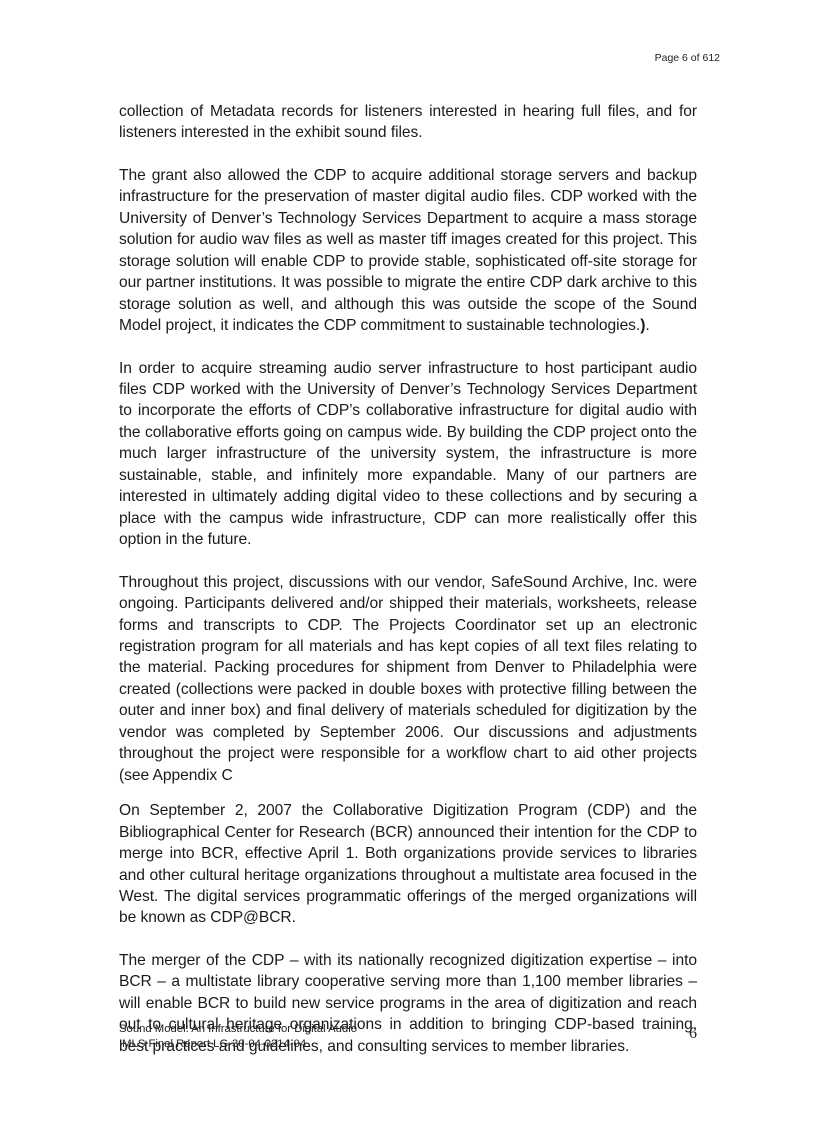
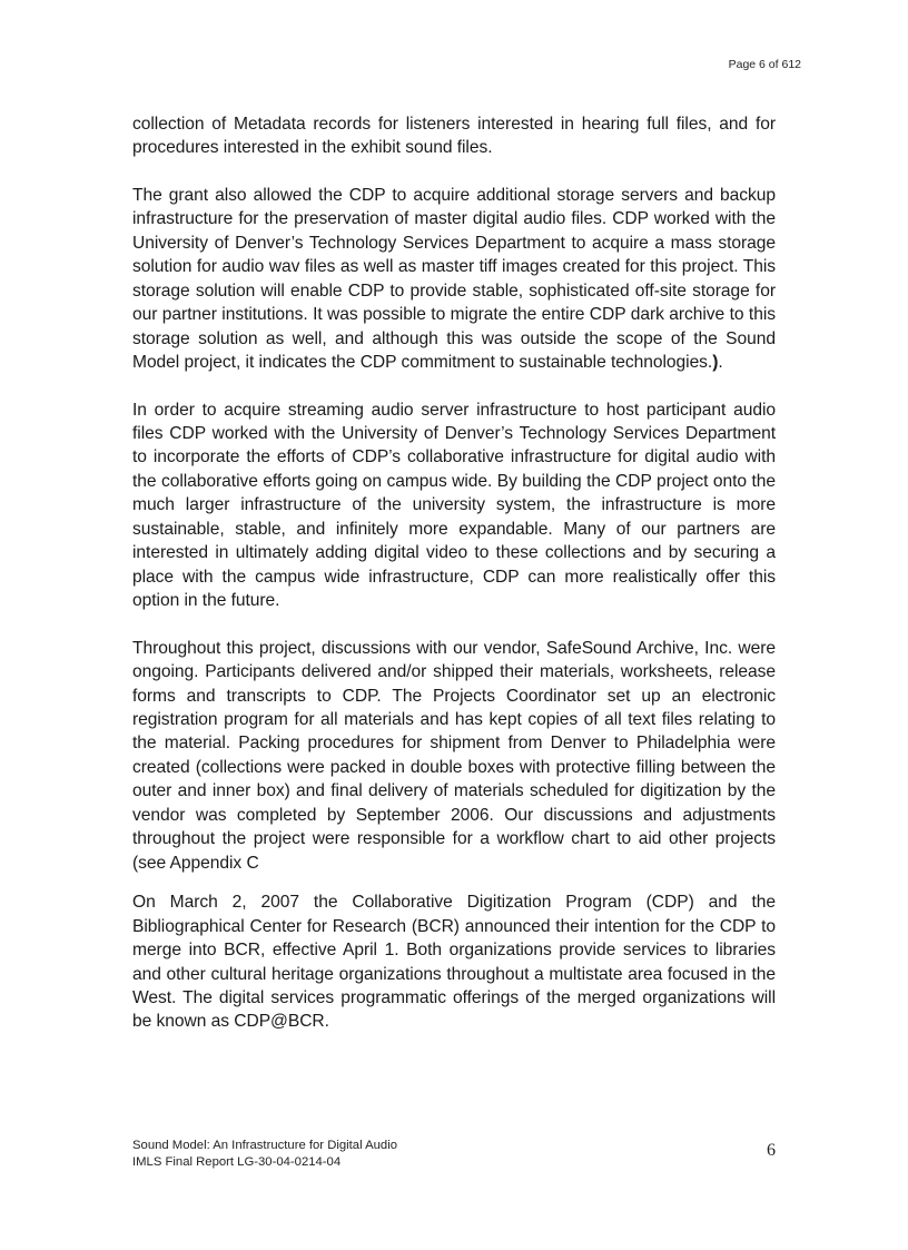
  Page 6 of 612
- collection of Metadata records for listeners interested in hearing full files, and for listeners interested in the exhibit sound files.
+ collection of Metadata records for listeners interested in hearing full files, and for procedures interested in the exhibit sound files.
  The grant also allowed the CDP to acquire additional storage servers and backup infrastructure for the preservation of master digital audio files. CDP worked with the University of Denver’s Technology Services Department to acquire a mass storage solution for audio wav files as well as master tiff images created for this project. This storage solution will enable CDP to provide stable, sophisticated off-site storage for our partner institutions. It was possible to migrate the entire CDP dark archive to this storage solution as well, and although this was outside the scope of the Sound Model project, it indicates the CDP commitment to sustainable technologies.).
  In order to acquire streaming audio server infrastructure to host participant audio files CDP worked with the University of Denver’s Technology Services Department to incorporate the efforts of CDP’s collaborative infrastructure for digital audio with the collaborative efforts going on campus wide. By building the CDP project onto the much larger infrastructure of the university system, the infrastructure is more sustainable, stable, and infinitely more expandable. Many of our partners are interested in ultimately adding digital video to these collections and by securing a place with the campus wide infrastructure, CDP can more realistically offer this option in the future.
  Throughout this project, discussions with our vendor, SafeSound Archive, Inc. were ongoing. Participants delivered and/or shipped their materials, worksheets, release forms and transcripts to CDP. The Projects Coordinator set up an electronic registration program for all materials and has kept copies of all text files relating to the material. Packing procedures for shipment from Denver to Philadelphia were created (collections were packed in double boxes with protective filling between the outer and inner box) and final delivery of materials scheduled for digitization by the vendor was completed by September 2006. Our discussions and adjustments throughout the project were responsible for a workflow chart to aid other projects (see Appendix C
- On September 2, 2007 the Collaborative Digitization Program (CDP) and the Bibliographical Center for Research (BCR) announced their intention for the CDP to merge into BCR, effective April 1. Both organizations provide services to libraries and other cultural heritage organizations throughout a multistate area focused in the West. The digital services programmatic offerings of the merged organizations will be known as CDP@BCR.
+ On March 2, 2007 the Collaborative Digitization Program (CDP) and the Bibliographical Center for Research (BCR) announced their intention for the CDP to merge into BCR, effective April 1. Both organizations provide services to libraries and other cultural heritage organizations throughout a multistate area focused in the West. The digital services programmatic offerings of the merged organizations will be known as CDP@BCR.
- The merger of the CDP – with its nationally recognized digitization expertise – into BCR – a multistate library cooperative serving more than 1,100 member libraries – will enable BCR to build new service programs in the area of digitization and reach out to cultural heritage organizations in addition to bringing CDP-based training, best practices and guidelines, and consulting services to member libraries.
  Sound Model: An Infrastructure for Digital Audio
  IMLS Final Report LG-30-04-0214-04
  6
